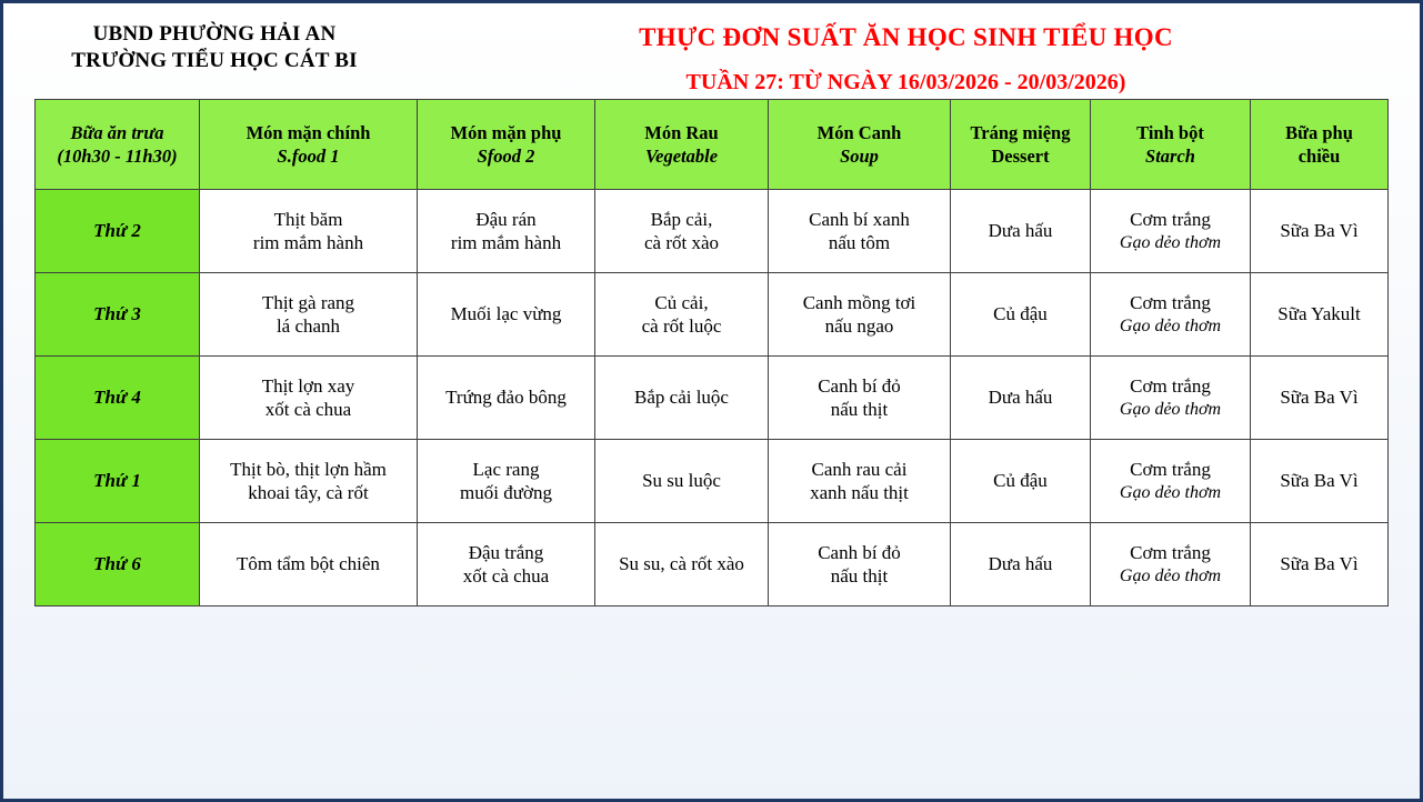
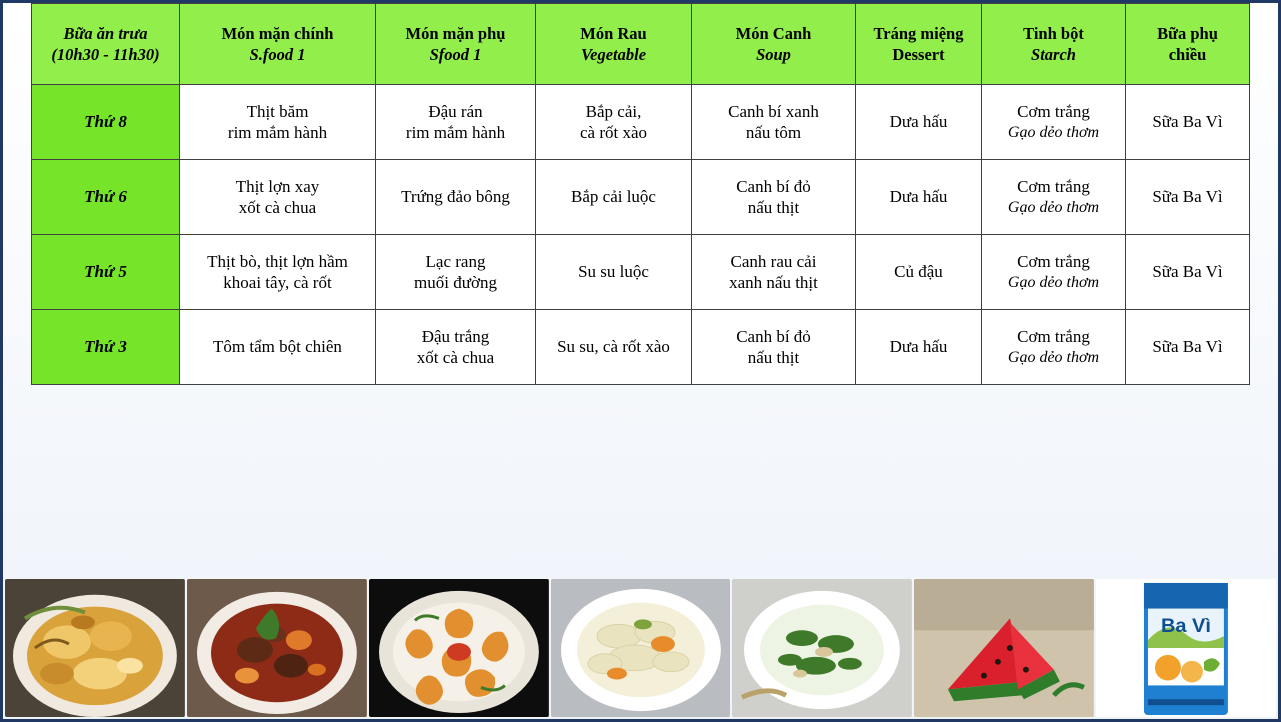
- UBND PHƯỜNG HẢI AN
- TRƯỜNG TIỂU HỌC CÁT BI
- THỰC ĐƠN SUẤT ĂN HỌC SINH TIỂU HỌC
- TUẦN 27: TỪ NGÀY 16/03/2026 - 20/03/2026)
- Bữa ăn trưa (10h30 - 11h30)	Món mặn chính S.food 1	Món mặn phụ Sfood 2	Món Rau Vegetable	Món Canh Soup	Tráng miệng Dessert	Tinh bột Starch	Bữa phụ chiều
+ Bữa ăn trưa (10h30 - 11h30)	Món mặn chính S.food 1	Món mặn phụ Sfood 1	Món Rau Vegetable	Món Canh Soup	Tráng miệng Dessert	Tinh bột Starch	Bữa phụ chiều
- Thứ 2	Thịt bămrim mắm hành	Đậu ránrim mắm hành	Bắp cải,cà rốt xào	Canh bí xanhnấu tôm	Dưa hấu	Cơm trắng Gạo dẻo thơm	Sữa Ba Vì
+ Thứ 8	Thịt bămrim mắm hành	Đậu ránrim mắm hành	Bắp cải,cà rốt xào	Canh bí xanhnấu tôm	Dưa hấu	Cơm trắng Gạo dẻo thơm	Sữa Ba Vì
- Thứ 3	Thịt gà ranglá chanh	Muối lạc vừng	Củ cải,cà rốt luộc	Canh mồng tơinấu ngao	Củ đậu	Cơm trắng Gạo dẻo thơm	Sữa Yakult
- Thứ 4	Thịt lợn xayxốt cà chua	Trứng đảo bông	Bắp cải luộc	Canh bí đỏnấu thịt	Dưa hấu	Cơm trắng Gạo dẻo thơm	Sữa Ba Vì
+ Thứ 6	Thịt lợn xayxốt cà chua	Trứng đảo bông	Bắp cải luộc	Canh bí đỏnấu thịt	Dưa hấu	Cơm trắng Gạo dẻo thơm	Sữa Ba Vì
- Thứ 1	Thịt bò, thịt lợn hầmkhoai tây, cà rốt	Lạc rangmuối đường	Su su luộc	Canh rau cảixanh nấu thịt	Củ đậu	Cơm trắng Gạo dẻo thơm	Sữa Ba Vì
+ Thứ 5	Thịt bò, thịt lợn hầmkhoai tây, cà rốt	Lạc rangmuối đường	Su su luộc	Canh rau cảixanh nấu thịt	Củ đậu	Cơm trắng Gạo dẻo thơm	Sữa Ba Vì
- Thứ 6	Tôm tẩm bột chiên	Đậu trắngxốt cà chua	Su su, cà rốt xào	Canh bí đỏnấu thịt	Dưa hấu	Cơm trắng Gạo dẻo thơm	Sữa Ba Vì
+ Thứ 3	Tôm tẩm bột chiên	Đậu trắngxốt cà chua	Su su, cà rốt xào	Canh bí đỏnấu thịt	Dưa hấu	Cơm trắng Gạo dẻo thơm	Sữa Ba Vì
+ Ba Vì
